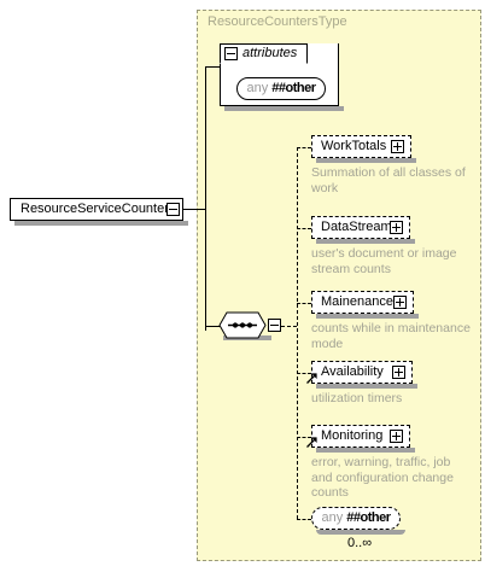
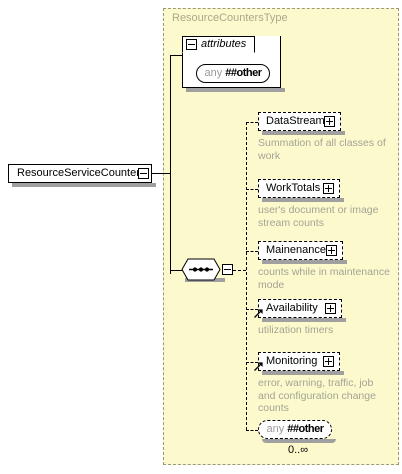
  ResourceCountersType
  ResourceServiceCounte
  attributes
  any ##other
- WorkTotals
+ DataStream
  Summation of all classes of work
- DataStream
+ WorkTotals
  user's document or image stream counts
  Mainenance
  counts while in maintenance mode
  Availability
  utilization timers
  Monitoring
  error, warning, traffic, job and configuration change counts
  any ##other
  0..∞
